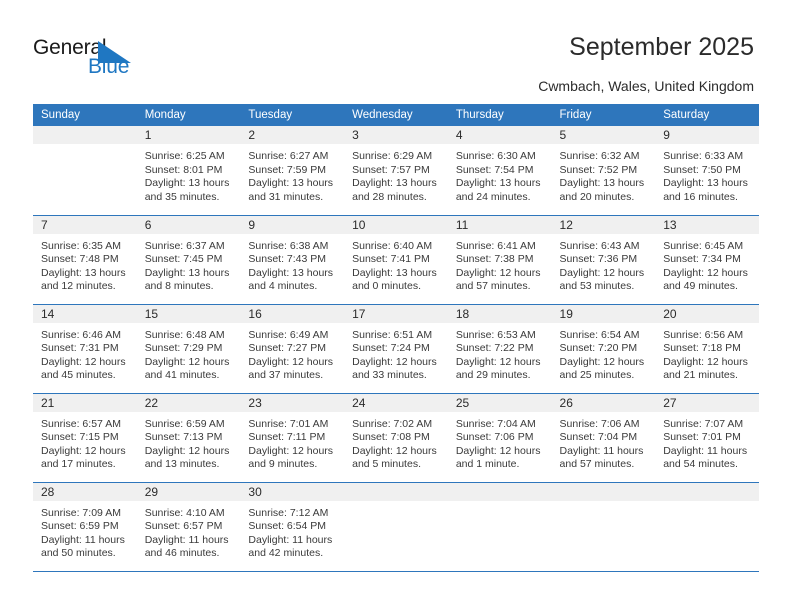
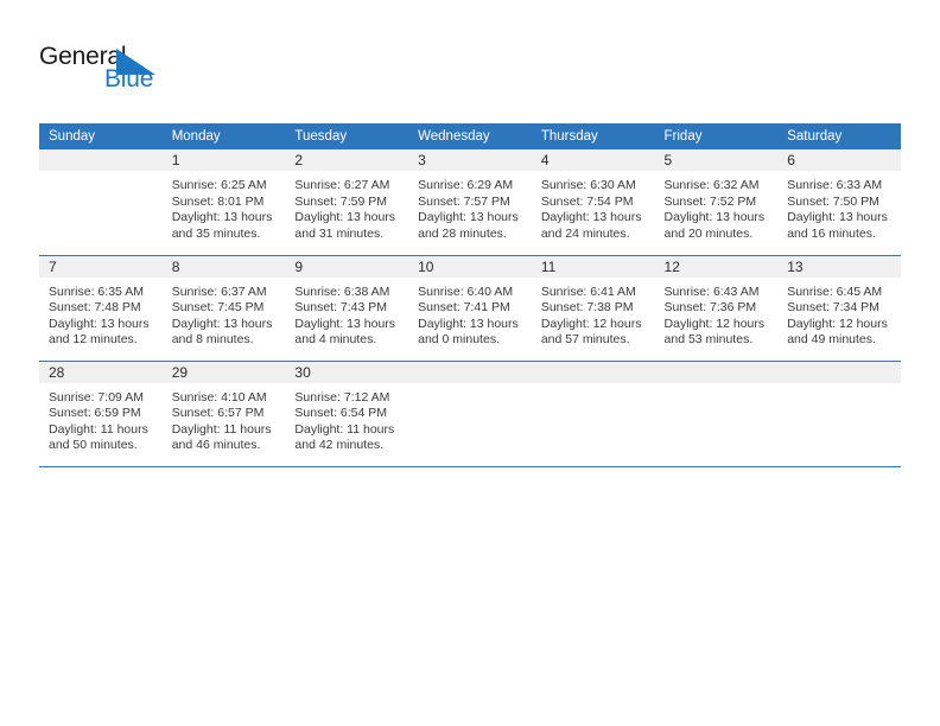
  Genera
  Blue
- September 2025
- Cwmbach, Wales, United Kingdom
  Sunday	Monday	Tuesday	Wednesday	Thursday	Friday	Saturday
- 	1Sunrise: 6:25 AMSunset: 8:01 PMDaylight: 13 hoursand 35 minutes.	2Sunrise: 6:27 AMSunset: 7:59 PMDaylight: 13 hoursand 31 minutes.	3Sunrise: 6:29 AMSunset: 7:57 PMDaylight: 13 hoursand 28 minutes.	4Sunrise: 6:30 AMSunset: 7:54 PMDaylight: 13 hoursand 24 minutes.	5Sunrise: 6:32 AMSunset: 7:52 PMDaylight: 13 hoursand 20 minutes.	9Sunrise: 6:33 AMSunset: 7:50 PMDaylight: 13 hoursand 16 minutes.
+ 	1Sunrise: 6:25 AMSunset: 8:01 PMDaylight: 13 hoursand 35 minutes.	2Sunrise: 6:27 AMSunset: 7:59 PMDaylight: 13 hoursand 31 minutes.	3Sunrise: 6:29 AMSunset: 7:57 PMDaylight: 13 hoursand 28 minutes.	4Sunrise: 6:30 AMSunset: 7:54 PMDaylight: 13 hoursand 24 minutes.	5Sunrise: 6:32 AMSunset: 7:52 PMDaylight: 13 hoursand 20 minutes.	6Sunrise: 6:33 AMSunset: 7:50 PMDaylight: 13 hoursand 16 minutes.
- 7Sunrise: 6:35 AMSunset: 7:48 PMDaylight: 13 hoursand 12 minutes.	6Sunrise: 6:37 AMSunset: 7:45 PMDaylight: 13 hoursand 8 minutes.	9Sunrise: 6:38 AMSunset: 7:43 PMDaylight: 13 hoursand 4 minutes.	10Sunrise: 6:40 AMSunset: 7:41 PMDaylight: 13 hoursand 0 minutes.	11Sunrise: 6:41 AMSunset: 7:38 PMDaylight: 12 hoursand 57 minutes.	12Sunrise: 6:43 AMSunset: 7:36 PMDaylight: 12 hoursand 53 minutes.	13Sunrise: 6:45 AMSunset: 7:34 PMDaylight: 12 hoursand 49 minutes.
+ 7Sunrise: 6:35 AMSunset: 7:48 PMDaylight: 13 hoursand 12 minutes.	8Sunrise: 6:37 AMSunset: 7:45 PMDaylight: 13 hoursand 8 minutes.	9Sunrise: 6:38 AMSunset: 7:43 PMDaylight: 13 hoursand 4 minutes.	10Sunrise: 6:40 AMSunset: 7:41 PMDaylight: 13 hoursand 0 minutes.	11Sunrise: 6:41 AMSunset: 7:38 PMDaylight: 12 hoursand 57 minutes.	12Sunrise: 6:43 AMSunset: 7:36 PMDaylight: 12 hoursand 53 minutes.	13Sunrise: 6:45 AMSunset: 7:34 PMDaylight: 12 hoursand 49 minutes.
- 14Sunrise: 6:46 AMSunset: 7:31 PMDaylight: 12 hoursand 45 minutes.	15Sunrise: 6:48 AMSunset: 7:29 PMDaylight: 12 hoursand 41 minutes.	16Sunrise: 6:49 AMSunset: 7:27 PMDaylight: 12 hoursand 37 minutes.	17Sunrise: 6:51 AMSunset: 7:24 PMDaylight: 12 hoursand 33 minutes.	18Sunrise: 6:53 AMSunset: 7:22 PMDaylight: 12 hoursand 29 minutes.	19Sunrise: 6:54 AMSunset: 7:20 PMDaylight: 12 hoursand 25 minutes.	20Sunrise: 6:56 AMSunset: 7:18 PMDaylight: 12 hoursand 21 minutes.
- 21Sunrise: 6:57 AMSunset: 7:15 PMDaylight: 12 hoursand 17 minutes.	22Sunrise: 6:59 AMSunset: 7:13 PMDaylight: 12 hoursand 13 minutes.	23Sunrise: 7:01 AMSunset: 7:11 PMDaylight: 12 hoursand 9 minutes.	24Sunrise: 7:02 AMSunset: 7:08 PMDaylight: 12 hoursand 5 minutes.	25Sunrise: 7:04 AMSunset: 7:06 PMDaylight: 12 hoursand 1 minute.	26Sunrise: 7:06 AMSunset: 7:04 PMDaylight: 11 hoursand 57 minutes.	27Sunrise: 7:07 AMSunset: 7:01 PMDaylight: 11 hoursand 54 minutes.
  28Sunrise: 7:09 AMSunset: 6:59 PMDaylight: 11 hoursand 50 minutes.	29Sunrise: 4:10 AMSunset: 6:57 PMDaylight: 11 hoursand 46 minutes.	30Sunrise: 7:12 AMSunset: 6:54 PMDaylight: 11 hoursand 42 minutes.
